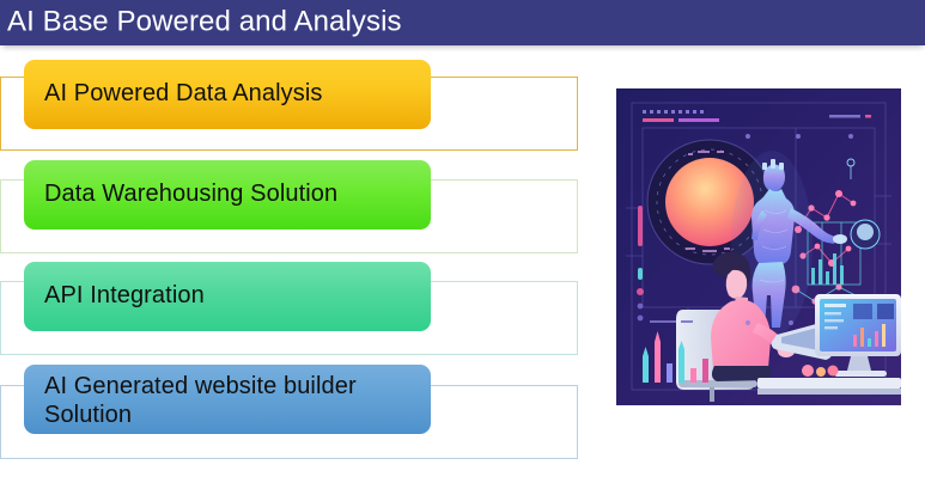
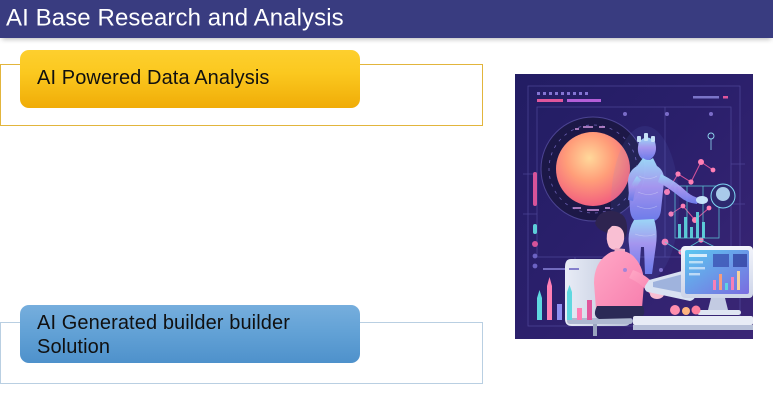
- AI Base Powered and Analysis
+ AI Base Research and Analysis
  AI Powered Data Analysis
- Data Warehousing Solution
- API Integration
- AI Generated website builder Solution
+ AI Generated builder builder Solution
